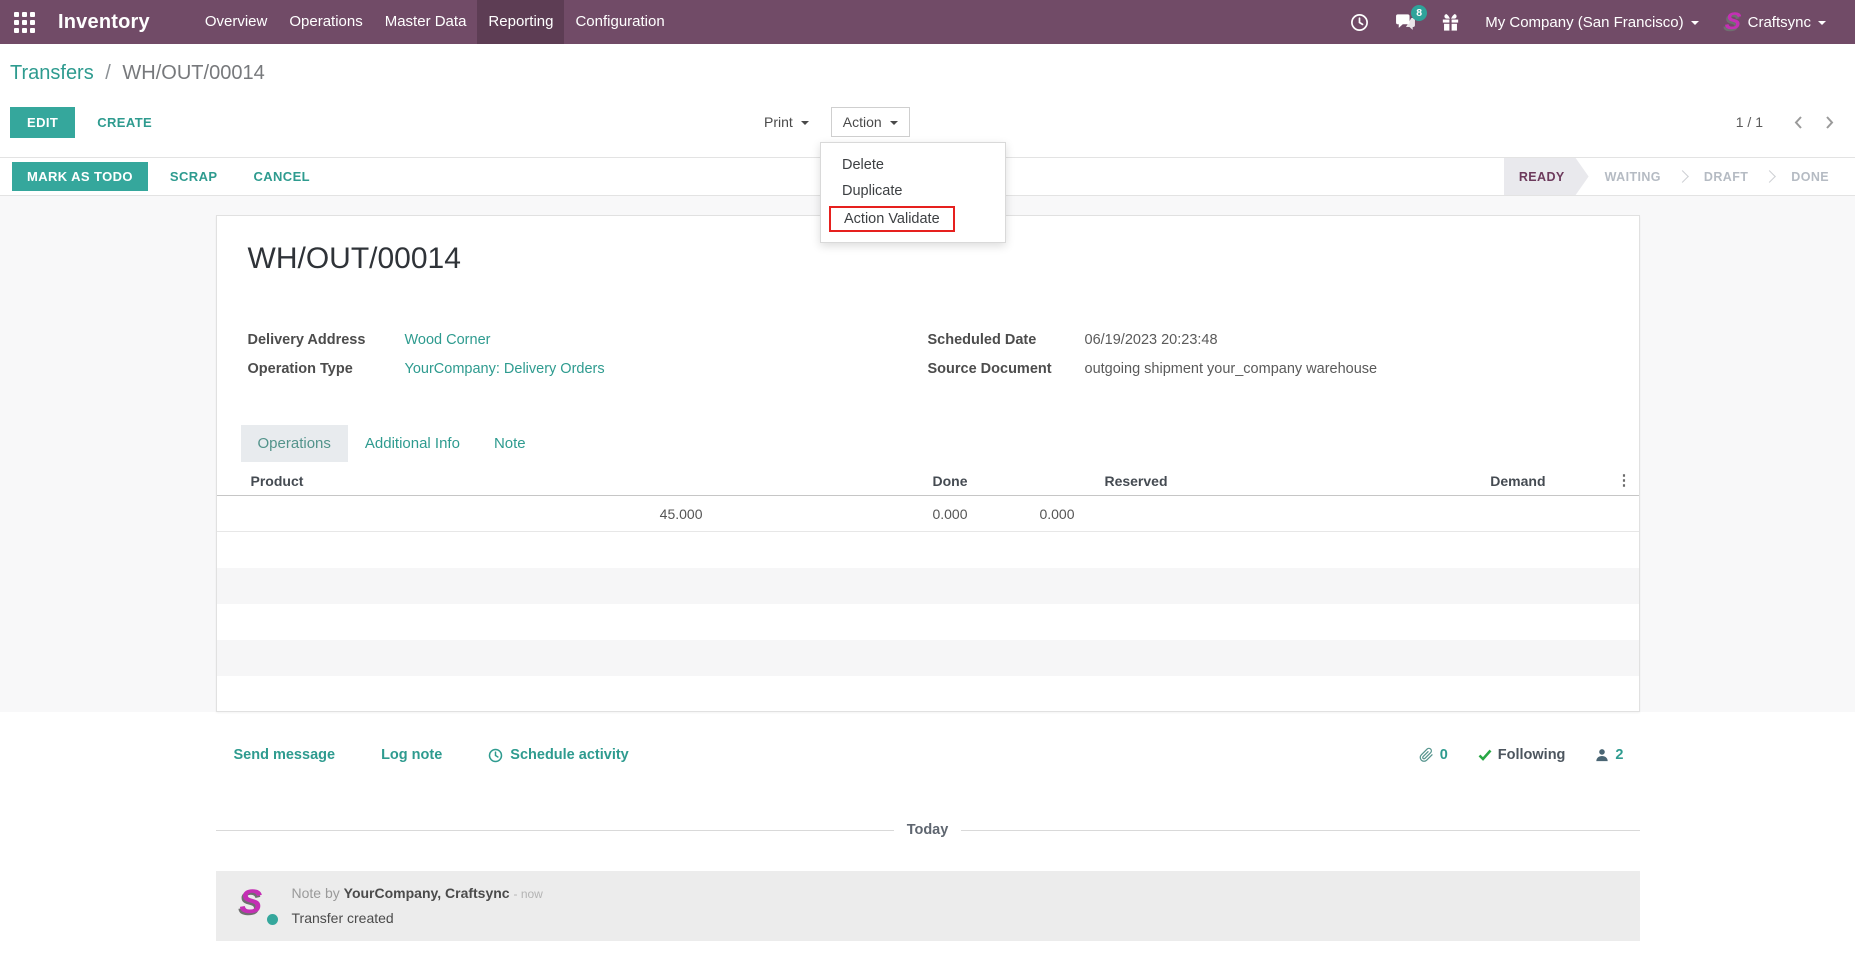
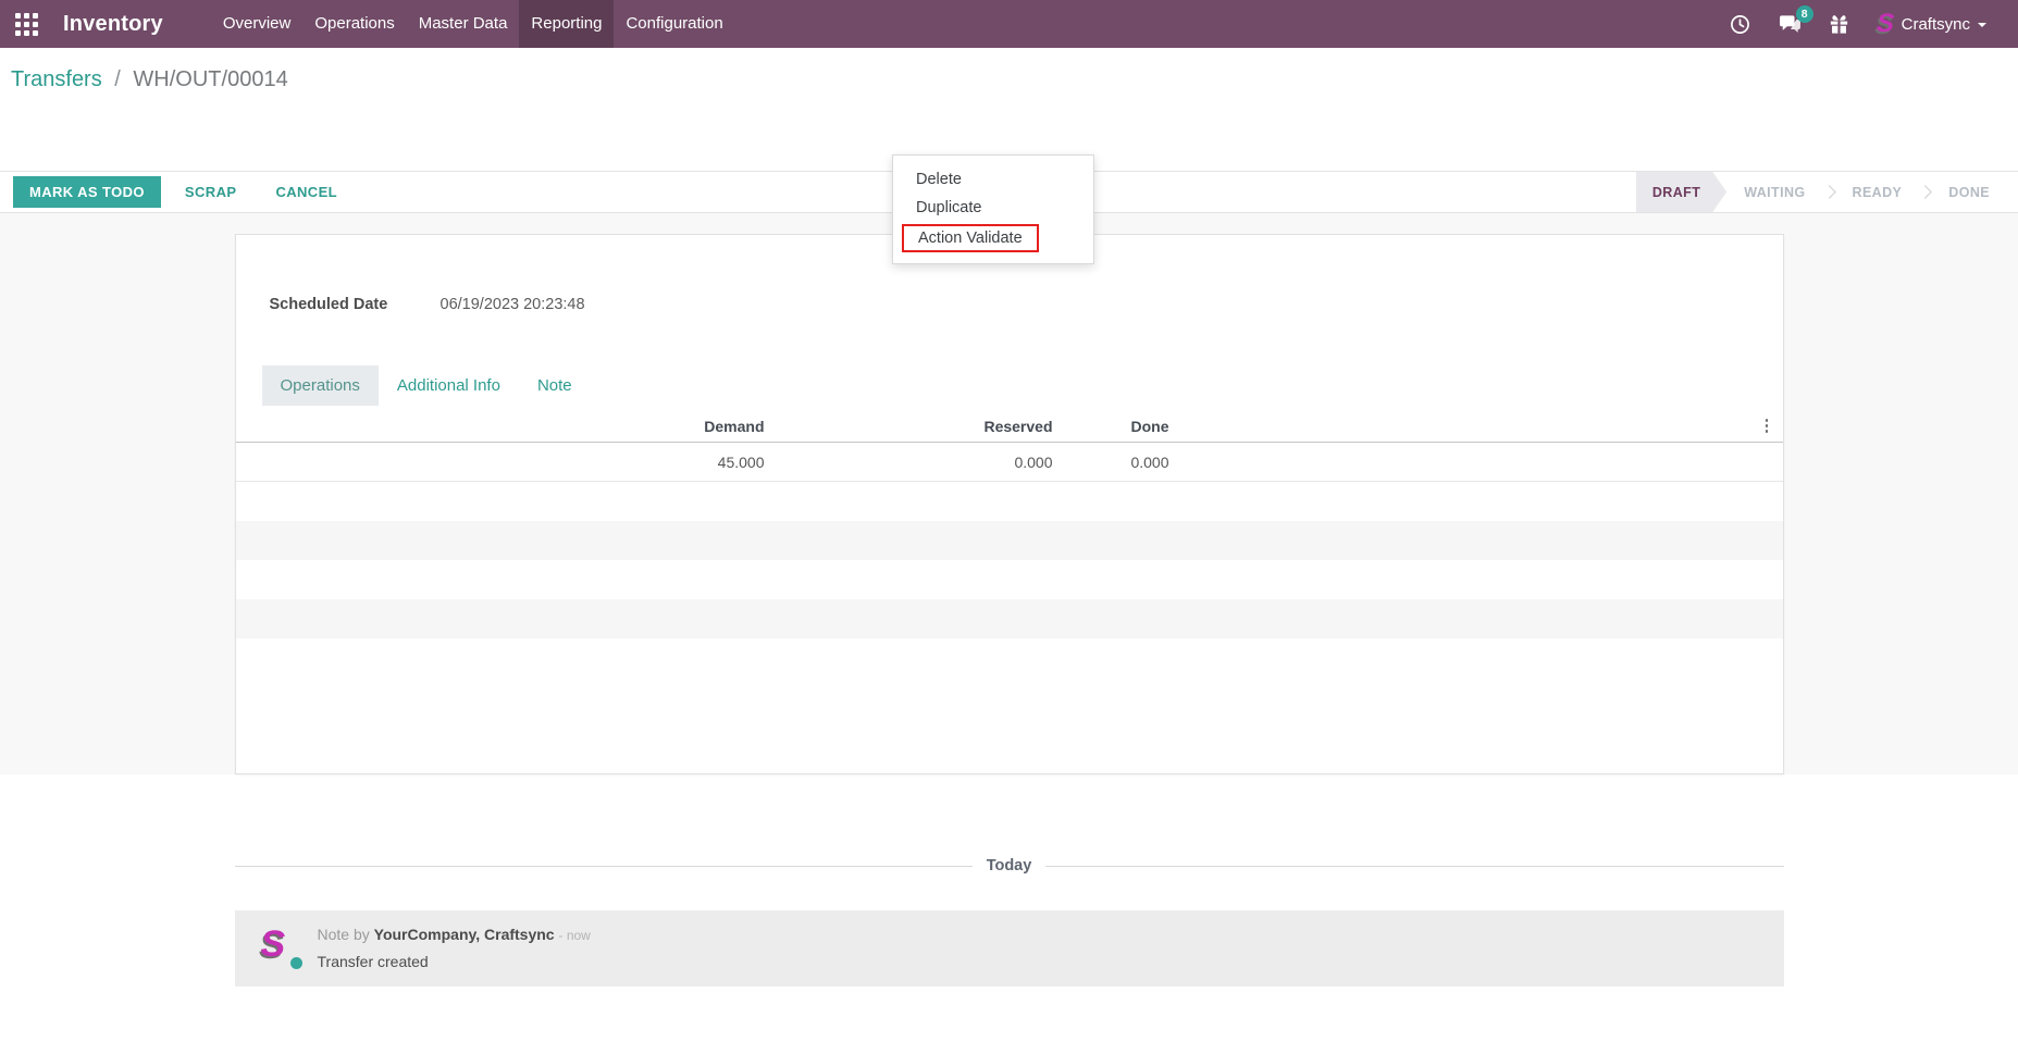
  Inventory
  Overview
  Operations
  Master Data
  Reporting
  Configuration
  8
- My Company (San Francisco)
  Craftsync
  Transfers / WH/OUT/00014
- EDIT
- CREATE
- Print
- Action
- 1 / 1
  Delete
  Duplicate
  Action Validate
  MARK AS TODO
  SCRAP
  CANCEL
- READY
+ DRAFT
  WAITING
- DRAFT
+ READY
  DONE
- WH/OUT/00014
- Delivery Address
- Wood Corner
- Operation Type
- YourCompany: Delivery Orders
  Scheduled Date
  06/19/2023 20:23:48
- Source Document
- outgoing shipment your_company warehouse
  Operations
  Additional Info
  Note
- Product
- Done
+ Demand
  Reserved
- Demand
+ Done
  ⋮
  45.000
  0.000
  0.000
- Send message
- Log note
- Schedule activity
- 0
- Following
- 2
  Today
  Note by YourCompany, Craftsync - now
  Transfer created
